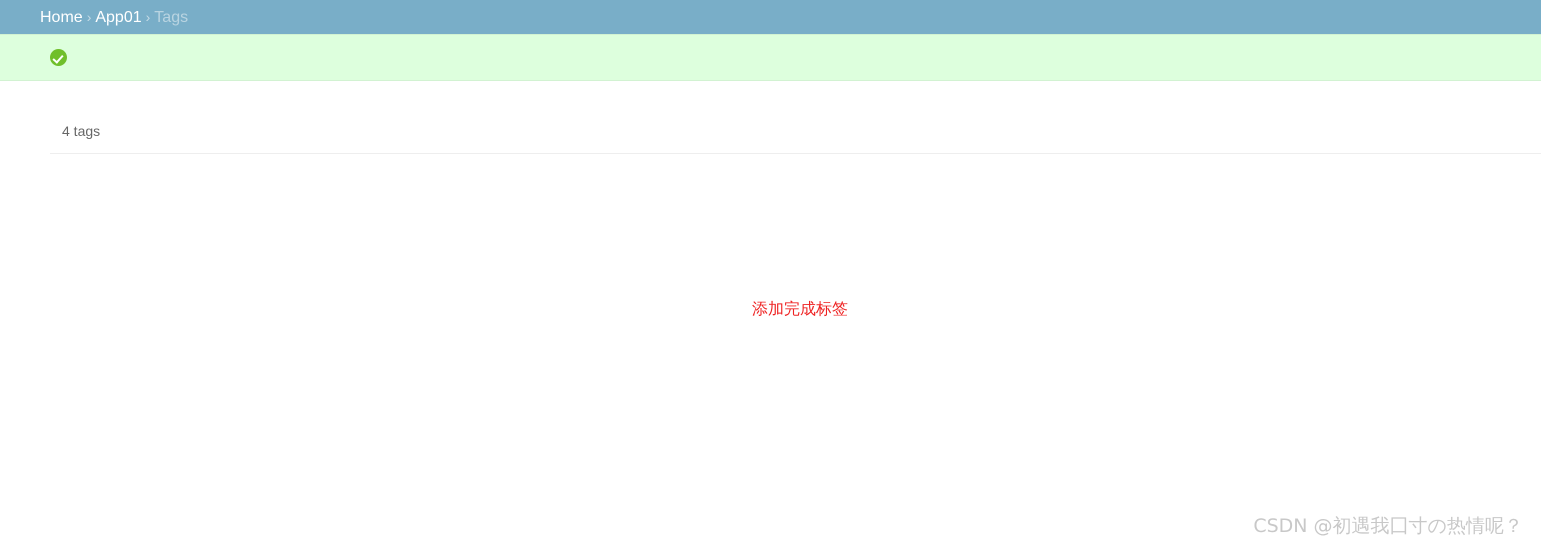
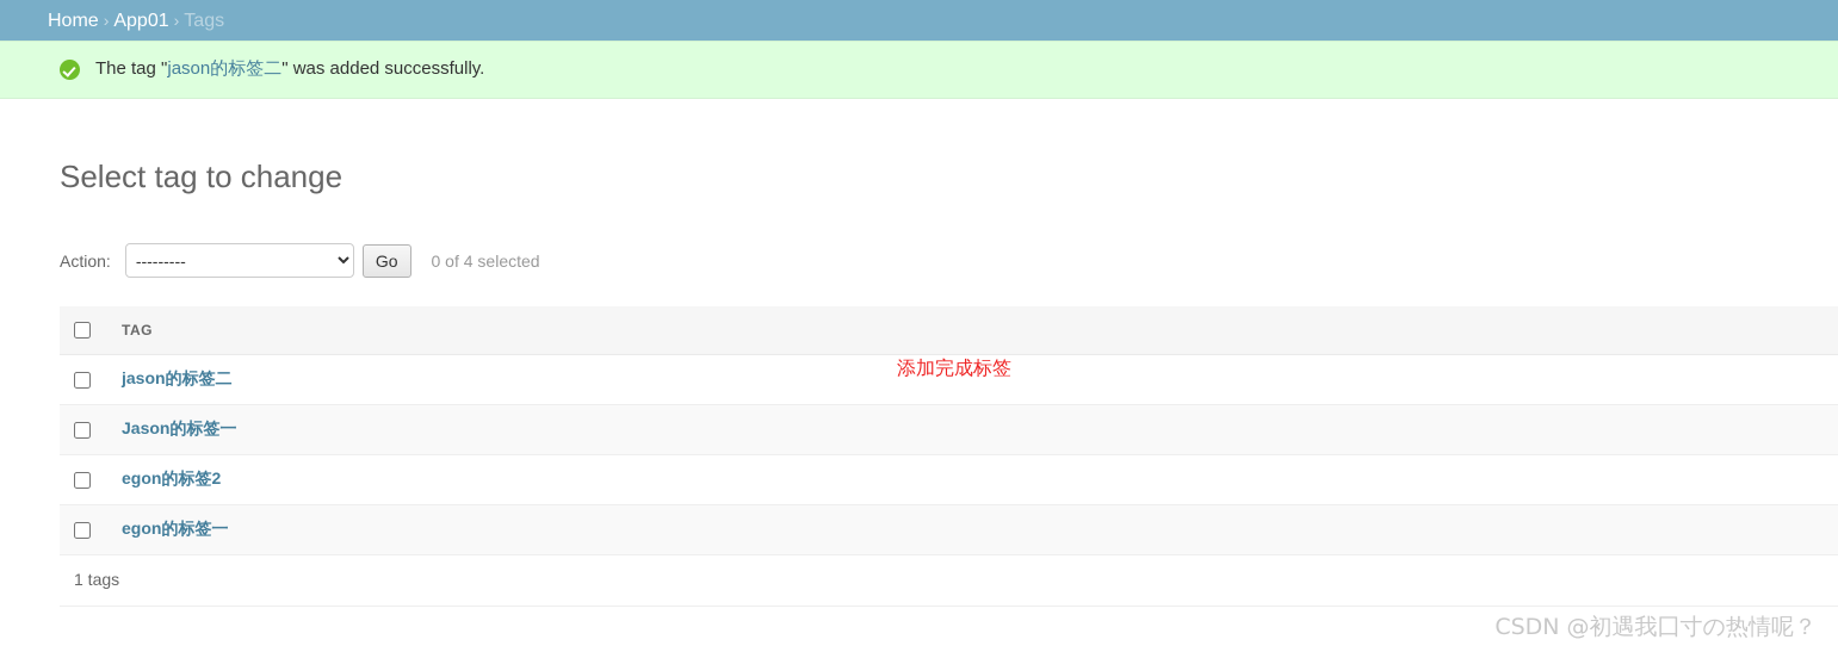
  Home › App01 › Tags
+ The tag "jason的标签二" was added successfully.
+ Select tag to change
+ Action:
+ ---------
+ Go
+ 0 of 4 selected
+ 	TAG
+ 	jason的标签二
+ 	Jason的标签一
+ 	egon的标签2
+ 	egon的标签一
- 4 tags
+ 1 tags
  添加完成标签
  CSDN @初遇我囗寸の热情呢？
